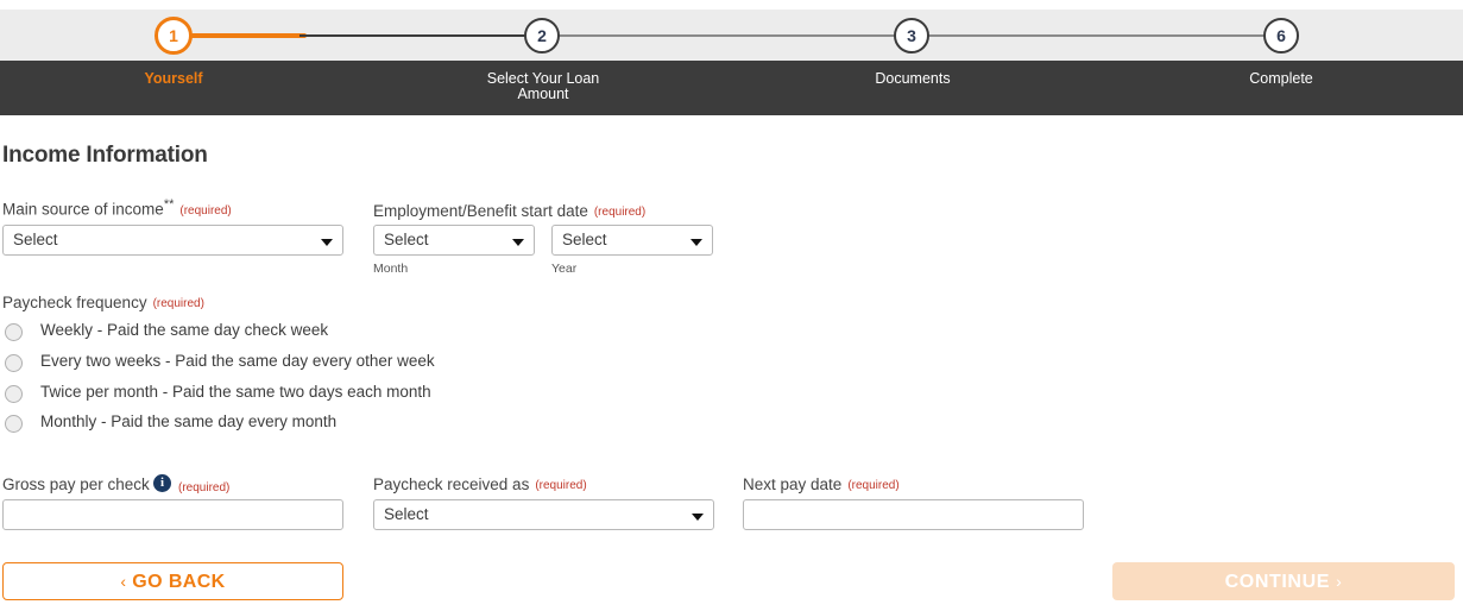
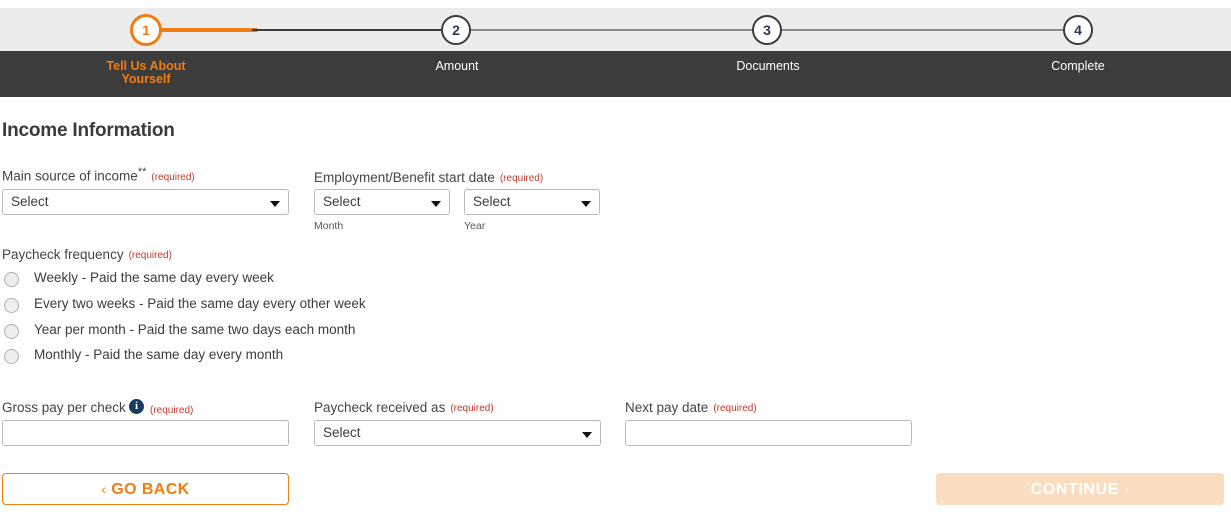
  1
  2
  3
- 6
+ 4
+ Tell Us About
  Yourself
- Select Your Loan
  Amount
  Documents
  Complete
  Income Information
  Main source of income** (required)
  Select
  Employment/Benefit start date (required)
  Select
  Month
  Select
  Year
  Paycheck frequency (required)
- Weekly - Paid the same day check week
+ Weekly - Paid the same day every week
  Every two weeks - Paid the same day every other week
- Twice per month - Paid the same two days each month
+ Year per month - Paid the same two days each month
  Monthly - Paid the same day every month
  Gross pay per check
  i
  (required)
  Paycheck received as (required)
  Select
  Next pay date (required)
  ‹ GO BACK
  CONTINUE ›
